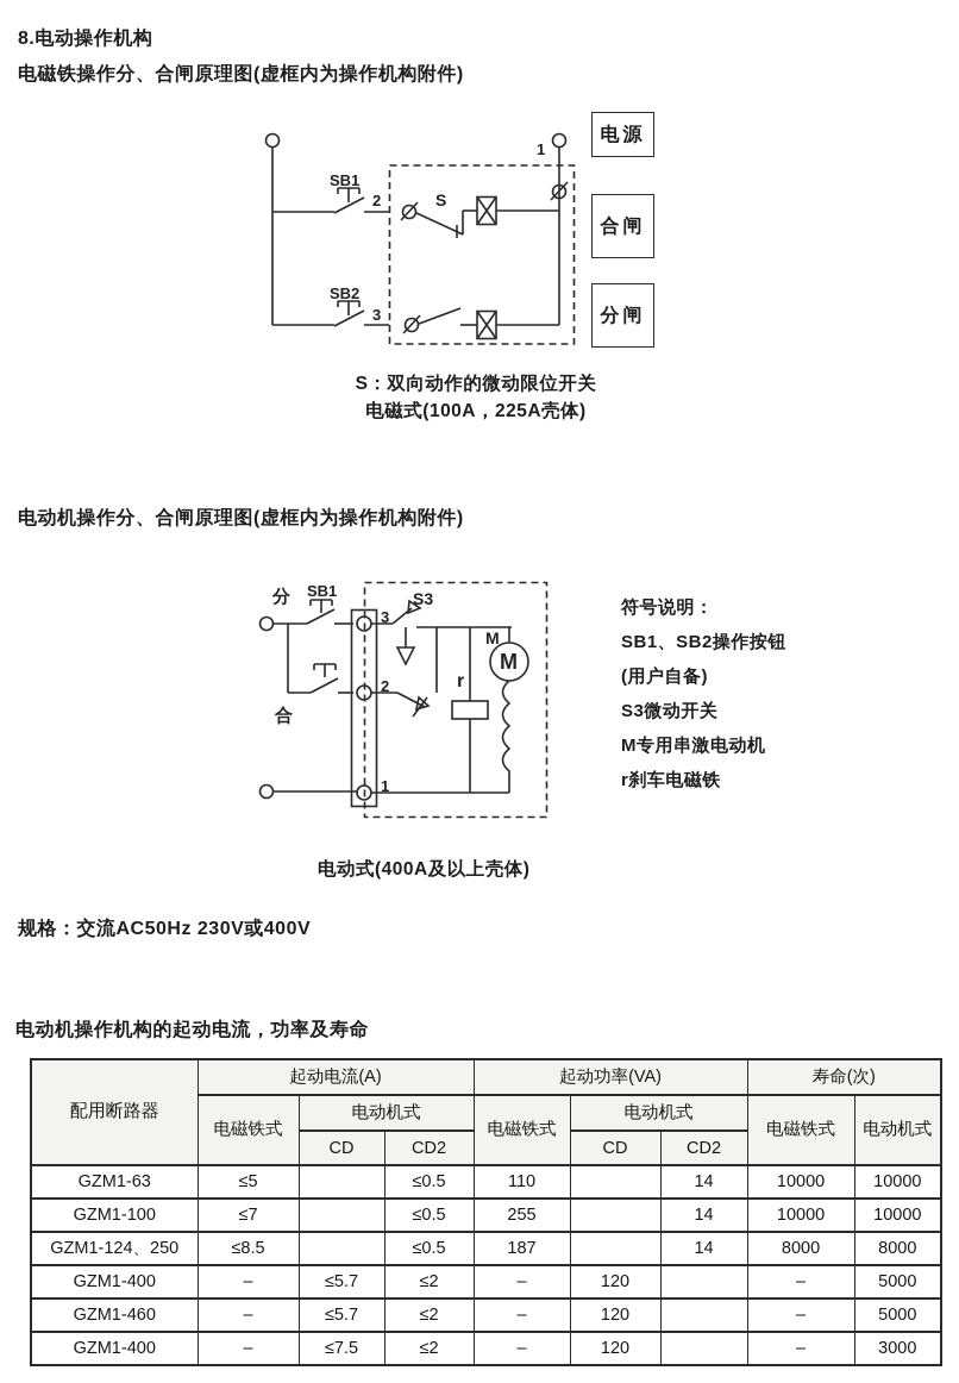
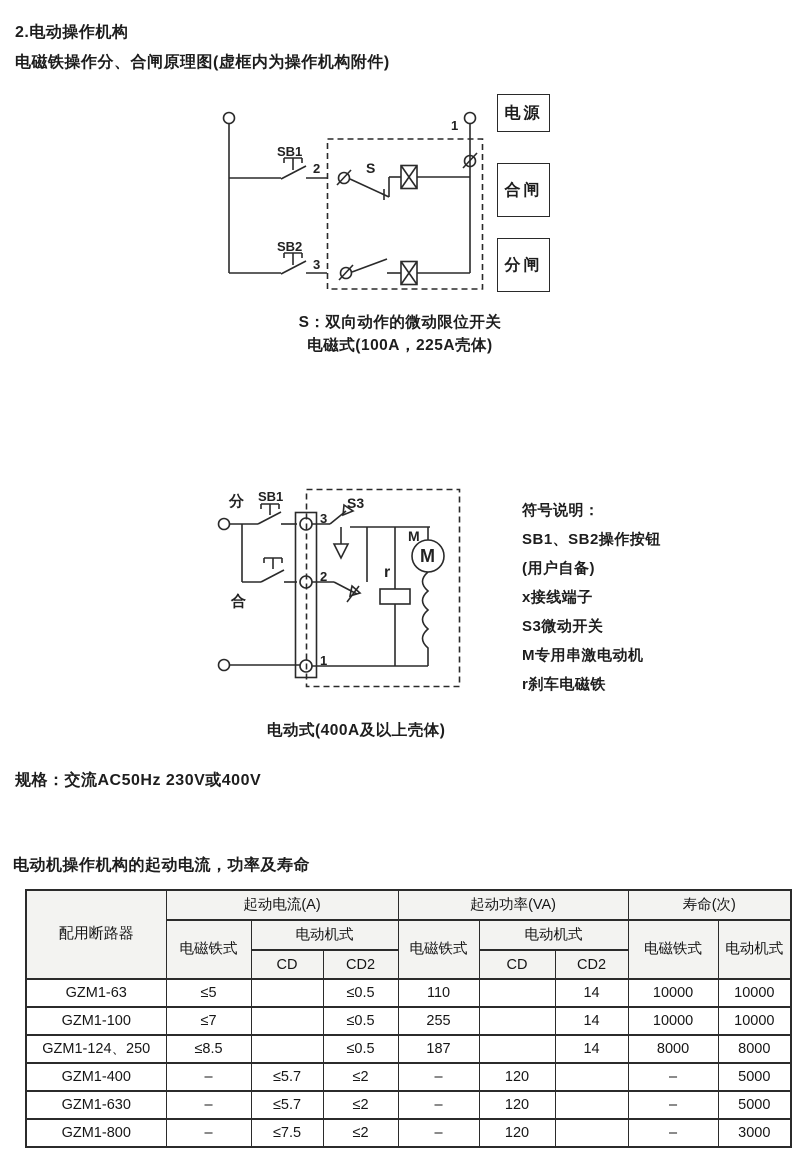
- 8.电动操作机构
+ 2.电动操作机构
  电磁铁操作分、合闸原理图(虚框内为操作机构附件)
  SB1
  SB2
  S
  1
  2
  3
  电源
  合闸
  分闸
  S：双向动作的微动限位开关
  电磁式(100A，225A壳体)
- 电动机操作分、合闸原理图(虚框内为操作机构附件)
  分
  SB1
  合
  3
  2
  1
  S3
  M
  M
  r
  符号说明：
  SB1、SB2操作按钮
  (用户自备)
+ x接线端子
  S3微动开关
  M专用串激电动机
  r刹车电磁铁
  电动式(400A及以上壳体)
  规格：交流AC50Hz 230V或400V
  电动机操作机构的起动电流，功率及寿命
  配用断路器	起动电流(A)	起动功率(VA)	寿命(次)
  电磁铁式	电动机式	电磁铁式	电动机式	电磁铁式	电动机式
  CD	CD2	CD	CD2
  GZM1-63	≤5		≤0.5	110		14	10000	10000
  GZM1-100	≤7		≤0.5	255		14	10000	10000
  GZM1-124、250	≤8.5		≤0.5	187		14	8000	8000
  GZM1-400	–	≤5.7	≤2	–	120		–	5000
- GZM1-460	–	≤5.7	≤2	–	120		–	5000
+ GZM1-630	–	≤5.7	≤2	–	120		–	5000
- GZM1-400	–	≤7.5	≤2	–	120		–	3000
+ GZM1-800	–	≤7.5	≤2	–	120		–	3000
